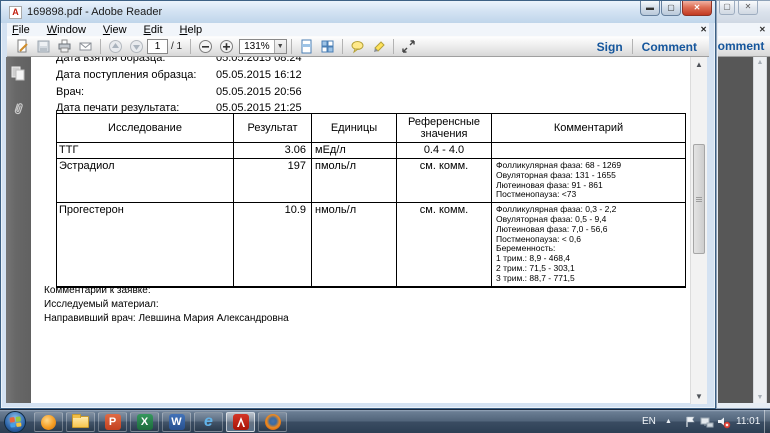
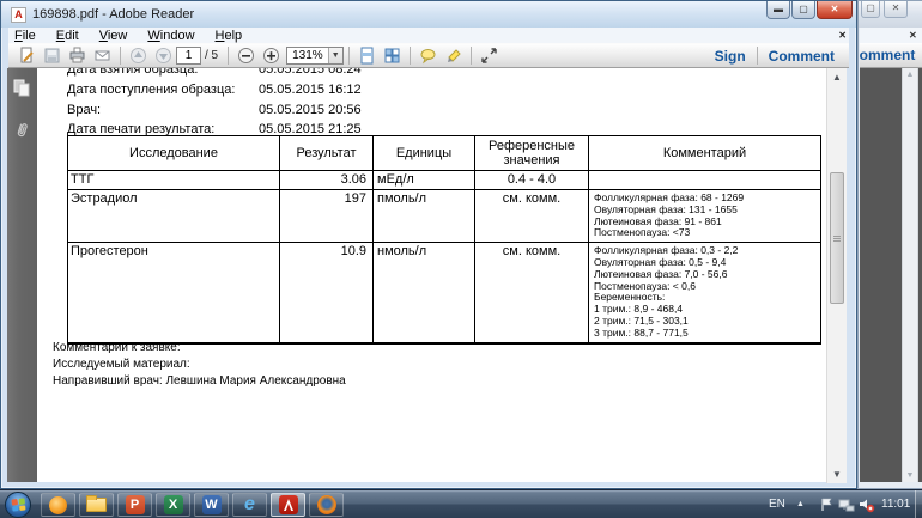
  ▢
  ✕
  ✕
  omment
  A
  169898.pdf - Adobe Reader
  ▬
  ▢
  ✕
  File
- Window
+ Edit
  View
- Edit
+ Window
  Help
  ✕
  1
- / 1
+ / 5
  131%
  Sign
  Comment
  Дата взятия образца:
  05.05.2015 08:24
  Дата поступления образца:
  05.05.2015 16:12
  Врач:
  05.05.2015 20:56
  Дата печати результата:
  05.05.2015 21:25
  Исследование	Результат	Единицы	Референсные значения	Комментарий
  ТТГ	3.06	мЕд/л	0.4 - 4.0
  Эстрадиол	197	пмоль/л	см. комм.	Фолликулярная фаза: 68 - 1269 Овуляторная фаза: 131 - 1655 Лютеиновая фаза: 91 - 861 Постменопауза: <73
  Прогестерон	10.9	нмоль/л	см. комм.	Фолликулярная фаза: 0,3 - 2,2 Овуляторная фаза: 0,5 - 9,4 Лютеиновая фаза: 7,0 - 56,6 Постменопауза: < 0,6 Беременность: 1 трим.: 8,9 - 468,4 2 трим.: 71,5 - 303,1 3 трим.: 88,7 - 771,5
  Комментарии к заявке:
  Исследуемый материал:
  Направивший врач: Левшина Мария Александровна
  ▲
  ▼
  P
  X
  W
  e
  EN
  11:01
